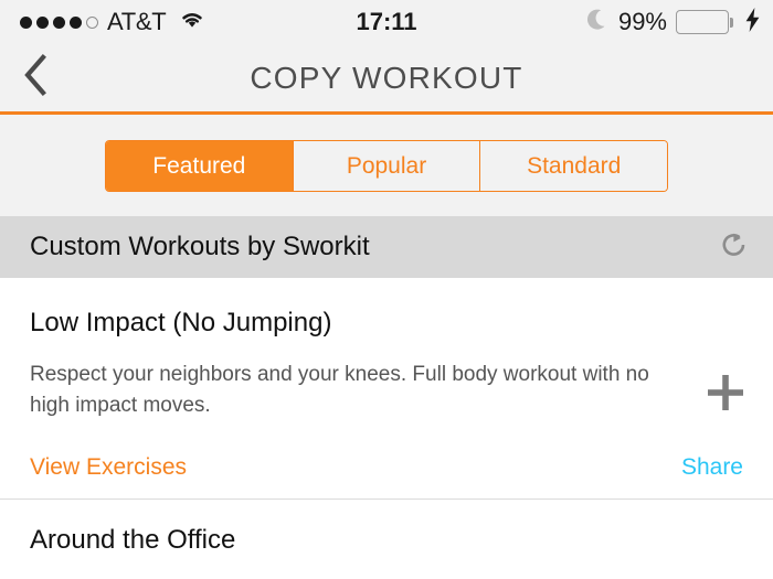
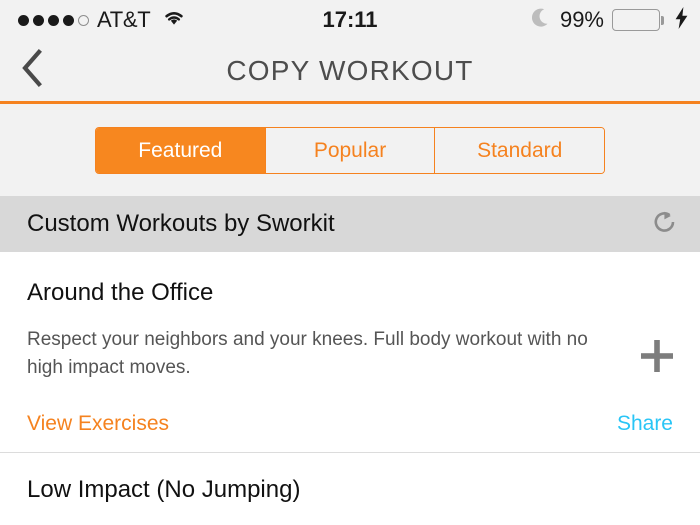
  AT&T
  17:11
  99%
  COPY WORKOUT
  Featured
  Popular
  Standard
  Custom Workouts by Sworkit
- Low Impact (No Jumping)
+ Around the Office
  Respect your neighbors and your knees. Full body workout with no high impact moves.
  View Exercises
  Share
- Around the Office
+ Low Impact (No Jumping)
